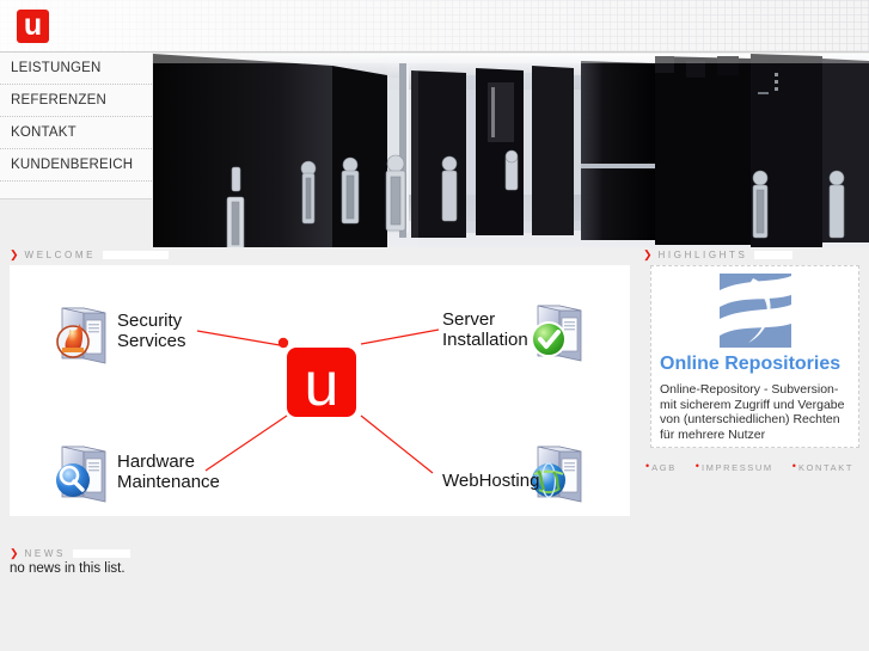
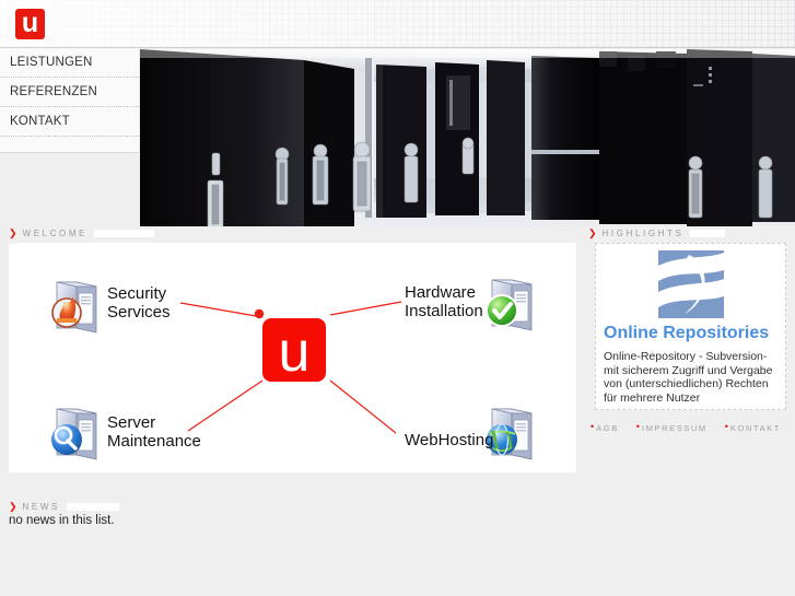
  u
  LEISTUNGEN
  REFERENZEN
  KONTAKT
- KUNDENBEREICH
  ❯
  WELCOME
  ❯
  HIGHLIGHTS
  ❯
  NEWS
  u
  Security
  Services
- Hardware
+ Server
  Maintenance
- Server
+ Hardware
  Installation
  WebHosting
  Online Repositories
  Online-Repository - Subversion- mit sicherem Zugriff und Vergabe von (unterschiedlichen) Rechten für mehrere Nutzer
  •
  AGB
  •
  IMPRESSUM
  •
  KONTAKT
  no news in this list.
